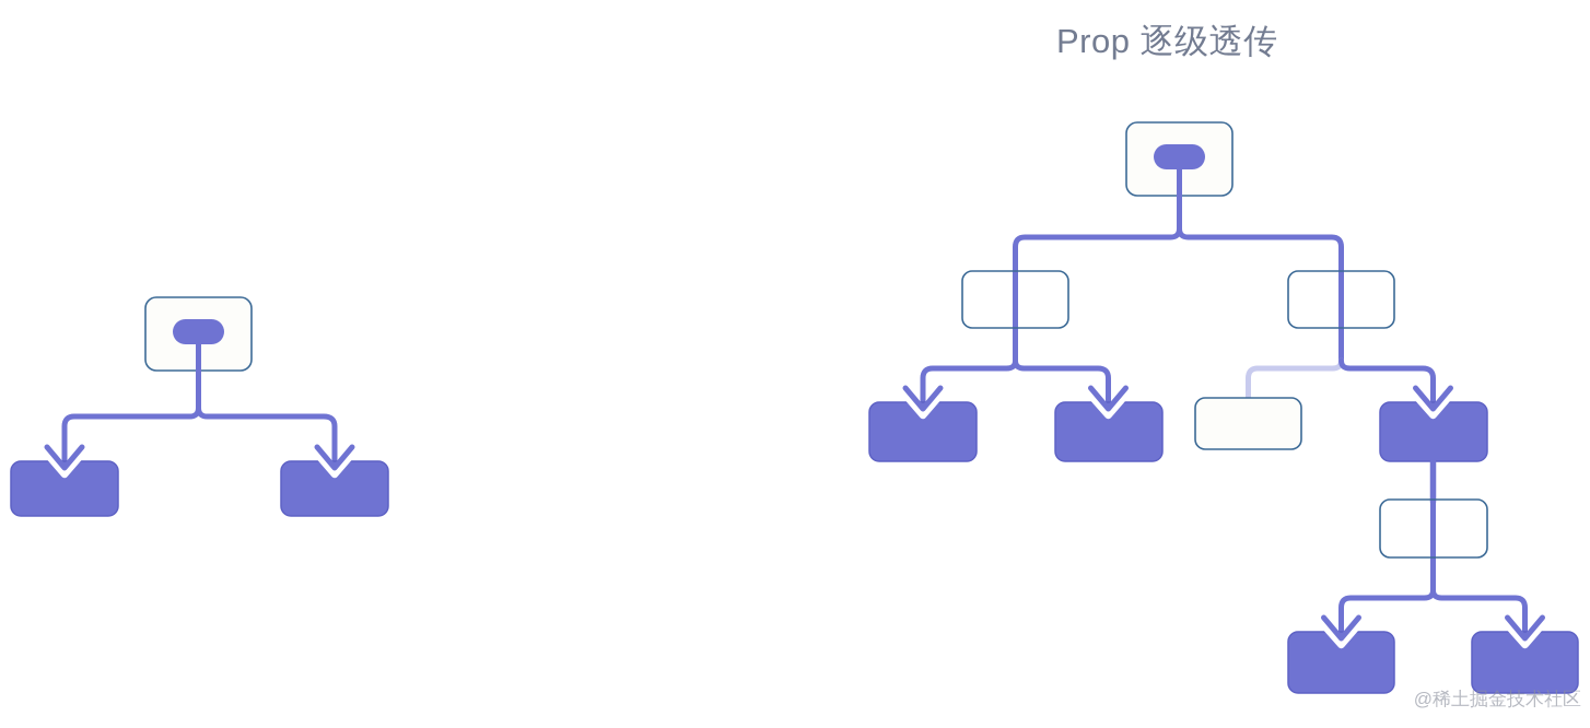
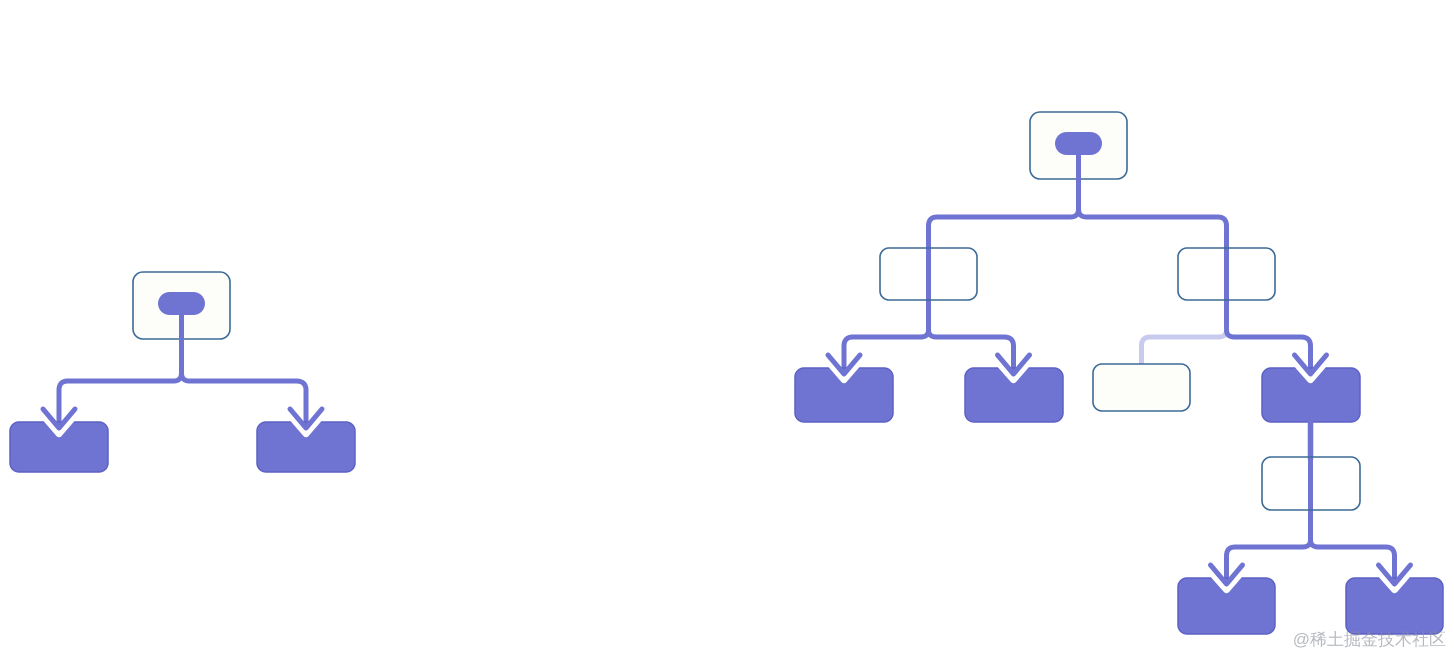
- Prop 逐级透传
  @稀土掘金技术社区
